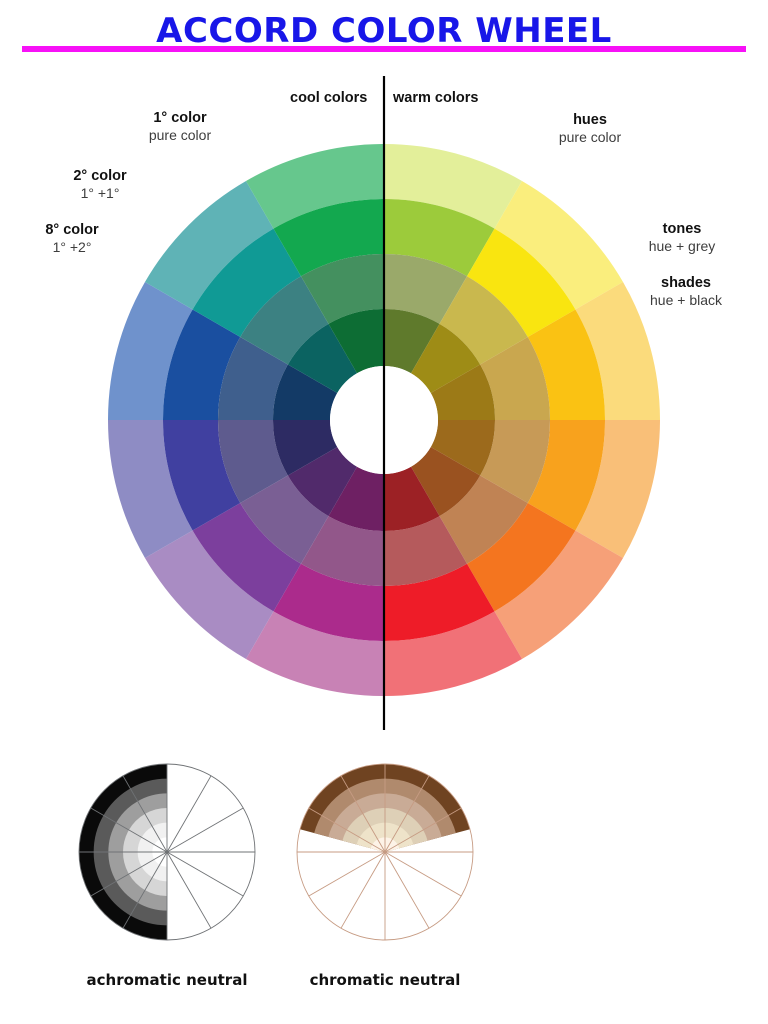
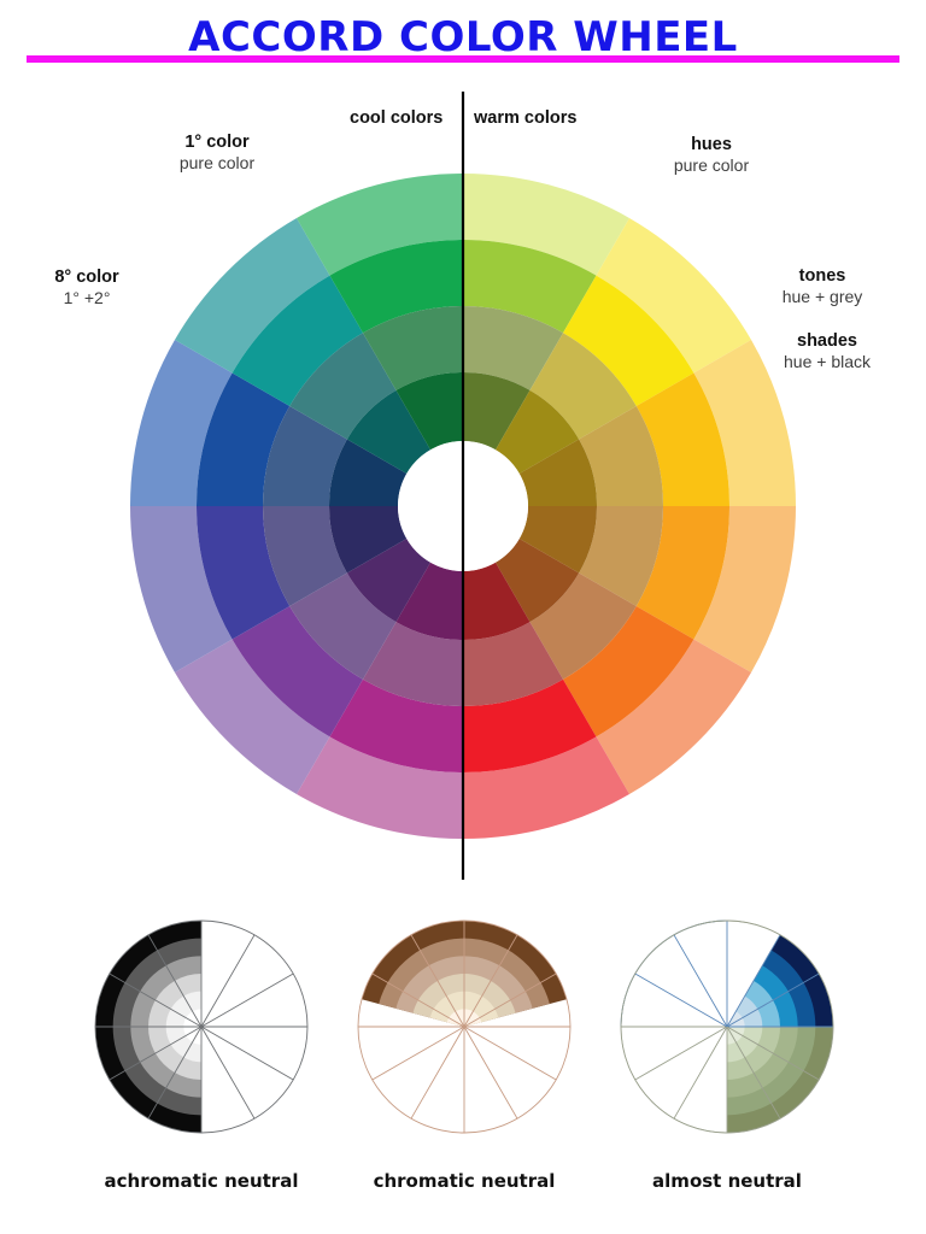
  ACCORD COLOR WHEEL
  cool colors
  warm colors
  1° color
  pure color
- 2° color
- 1° +1°
  8° color
  1° +2°
  hues
  pure color
  tones
  hue + grey
  shades
  hue + black
  achromatic neutral
  chromatic neutral
+ almost neutral
